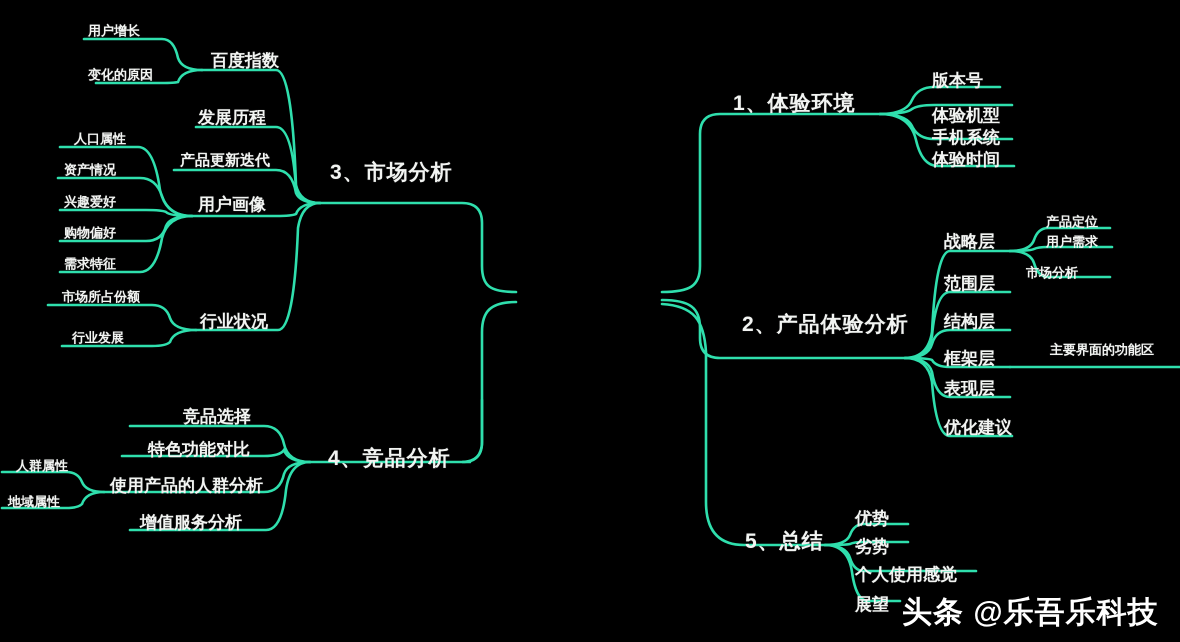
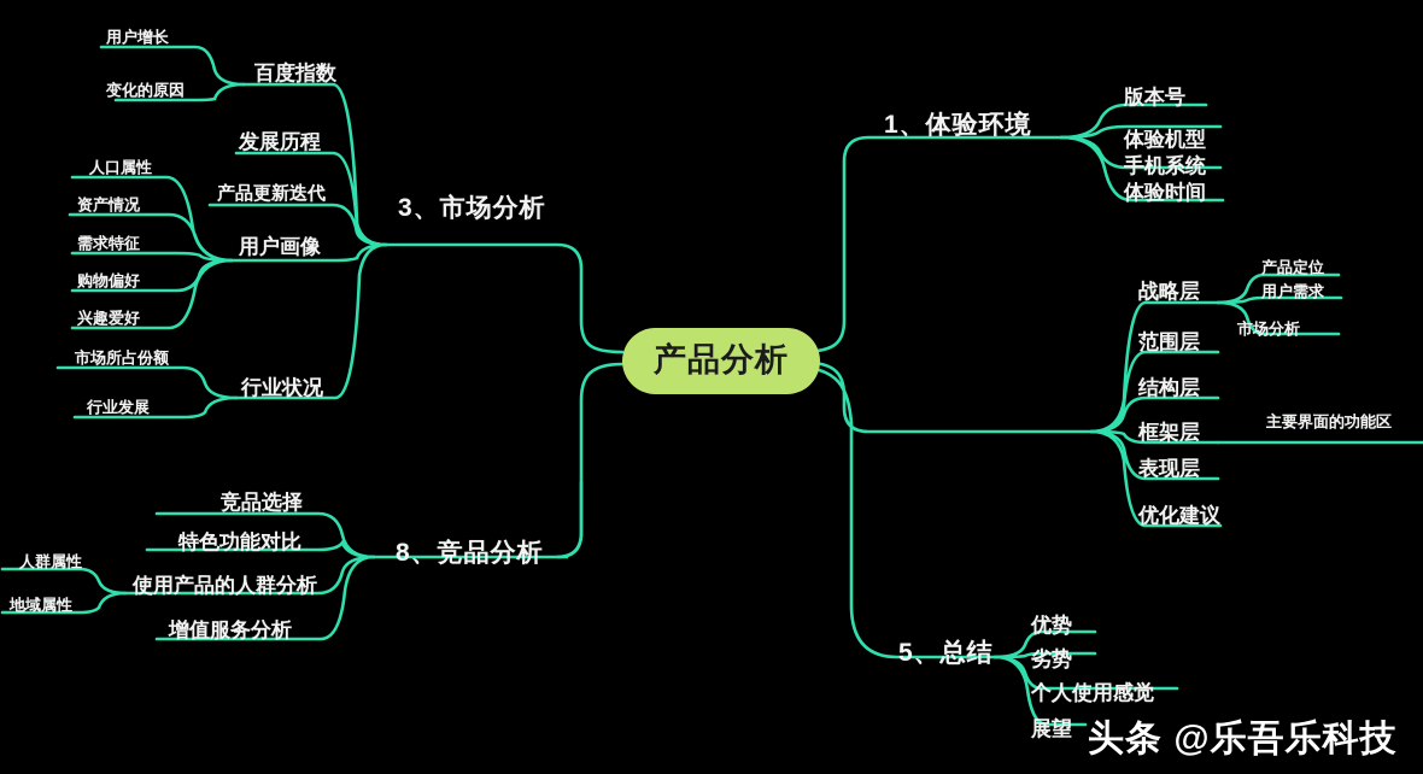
+ 产品分析
  1、体验环境
  版本号
  体验机型
  手机系统
  体验时间
- 2、产品体验分析
  战略层
  范围层
  结构层
  框架层
  表现层
  优化建议
  产品定位
  用户需求
  市场分析
  主要界面的功能区
  3、市场分析
  百度指数
  发展历程
  产品更新迭代
  用户画像
  行业状况
  用户增长
  变化的原因
  人口属性
  资产情况
- 兴趣爱好
+ 需求特征
  购物偏好
- 需求特征
+ 兴趣爱好
  市场所占份额
  行业发展
- 4、竞品分析
+ 8、竞品分析
  竞品选择
  特色功能对比
  使用产品的人群分析
  增值服务分析
  人群属性
  地域属性
  5、总结
  优势
  劣势
  个人使用感觉
  展望
  头条 @乐吾乐科技
